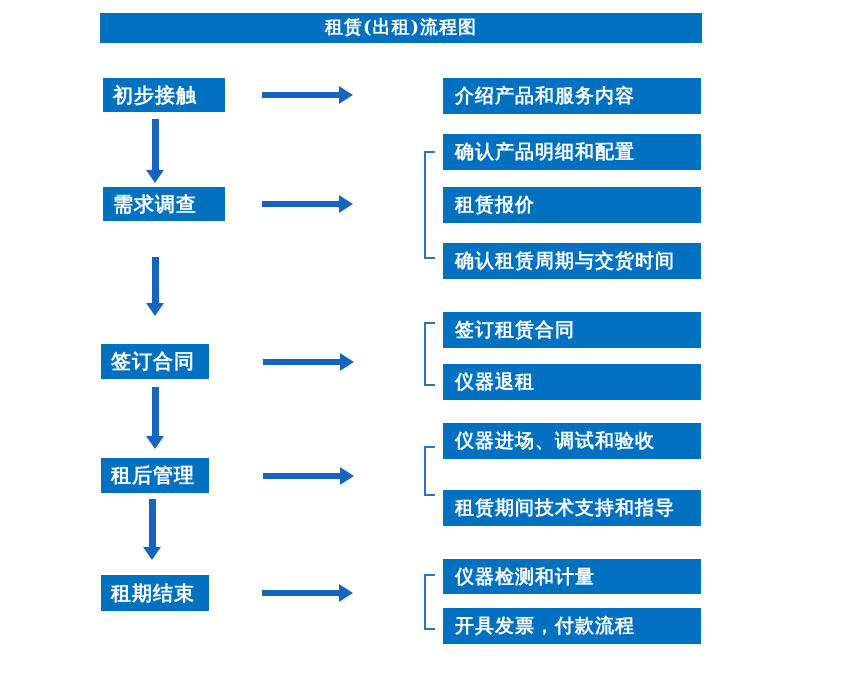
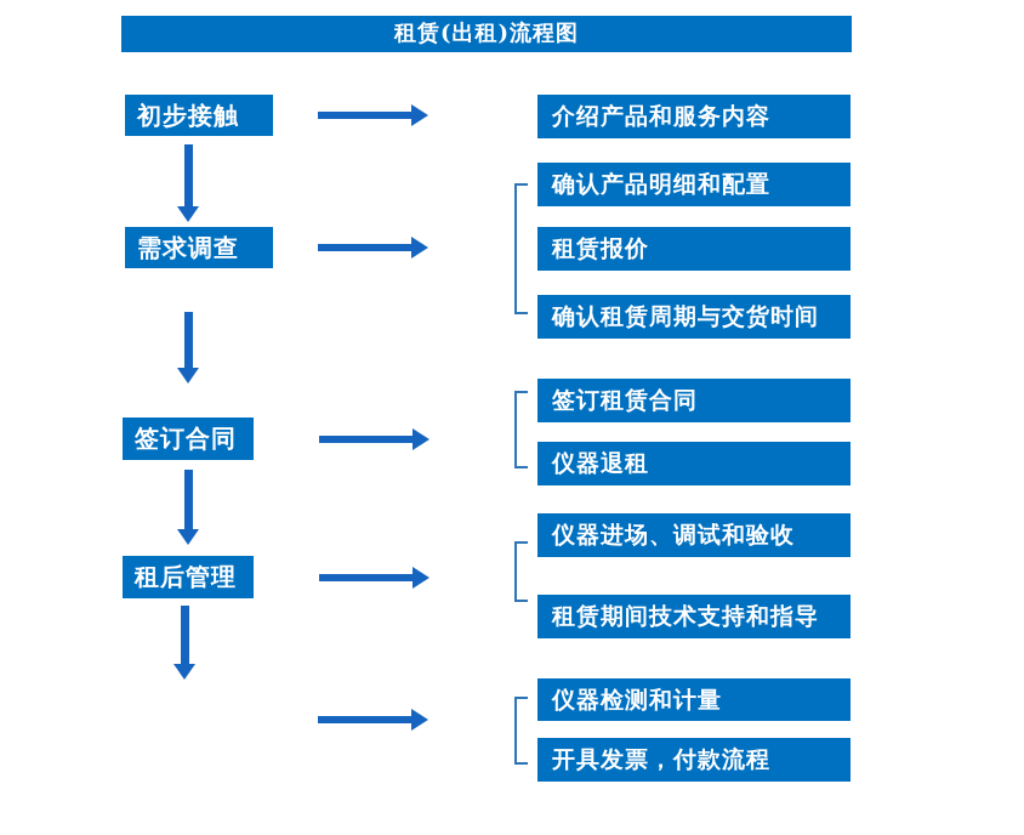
  租赁(出租)流程图
  初步接触
  需求调查
  签订合同
  租后管理
- 租期结束
  介绍产品和服务内容
  确认产品明细和配置
  租赁报价
  确认租赁周期与交货时间
  签订租赁合同
  仪器退租
  仪器进场、调试和验收
  租赁期间技术支持和指导
  仪器检测和计量
  开具发票，付款流程
